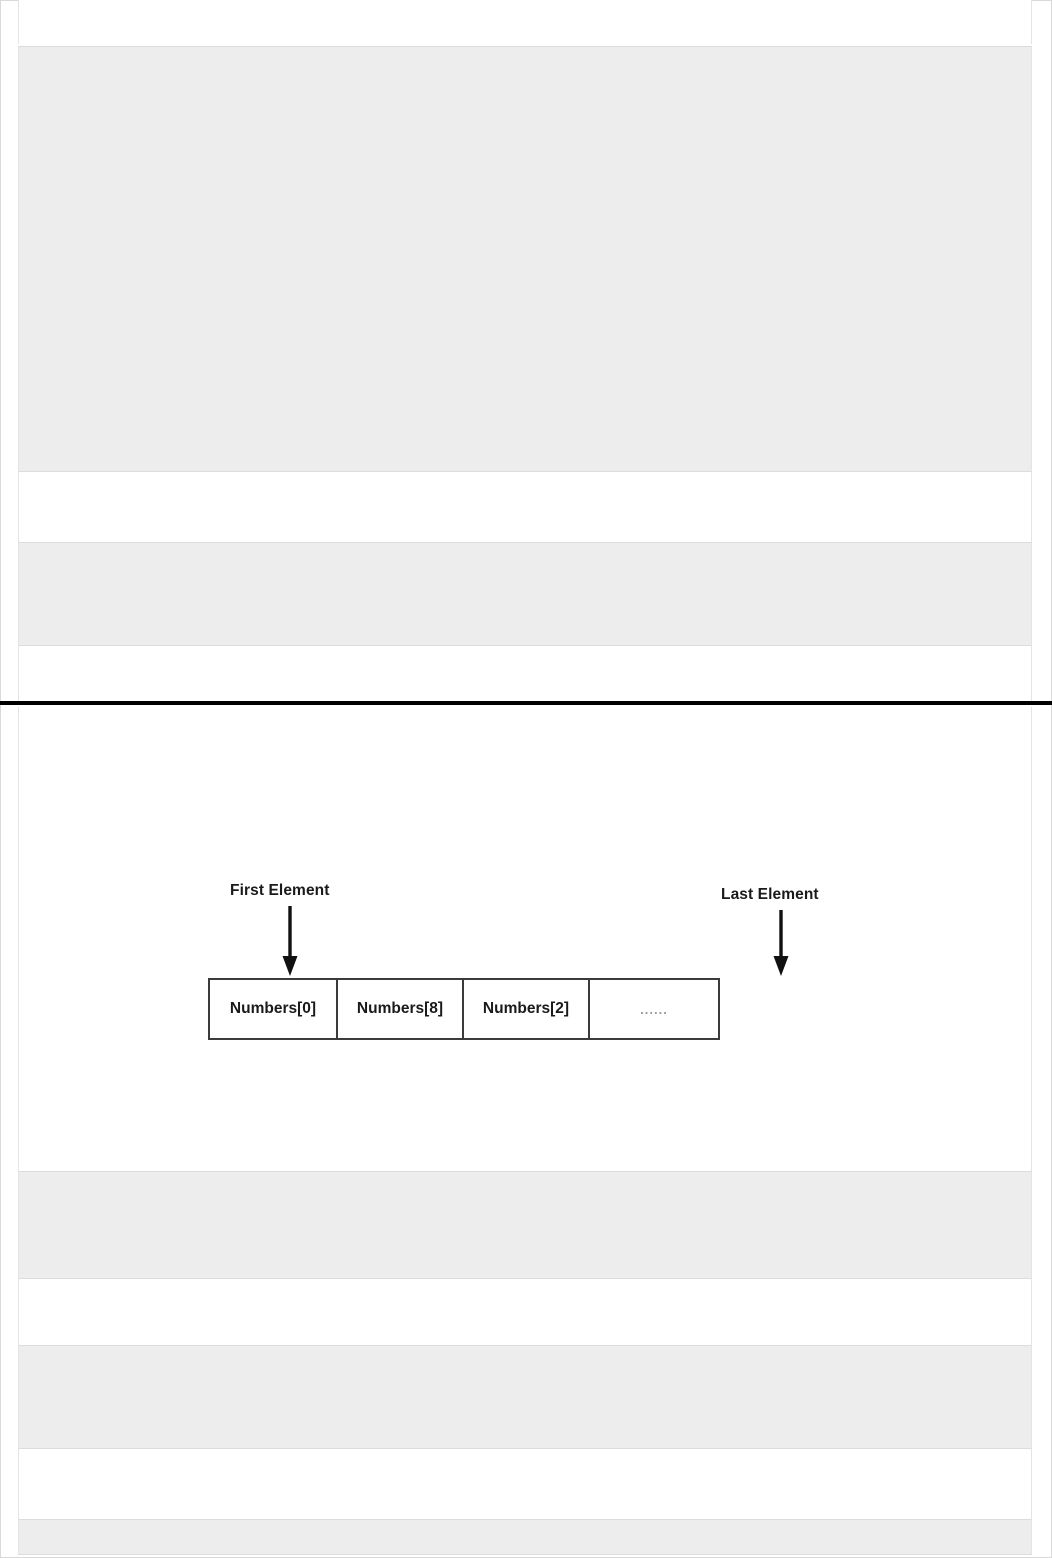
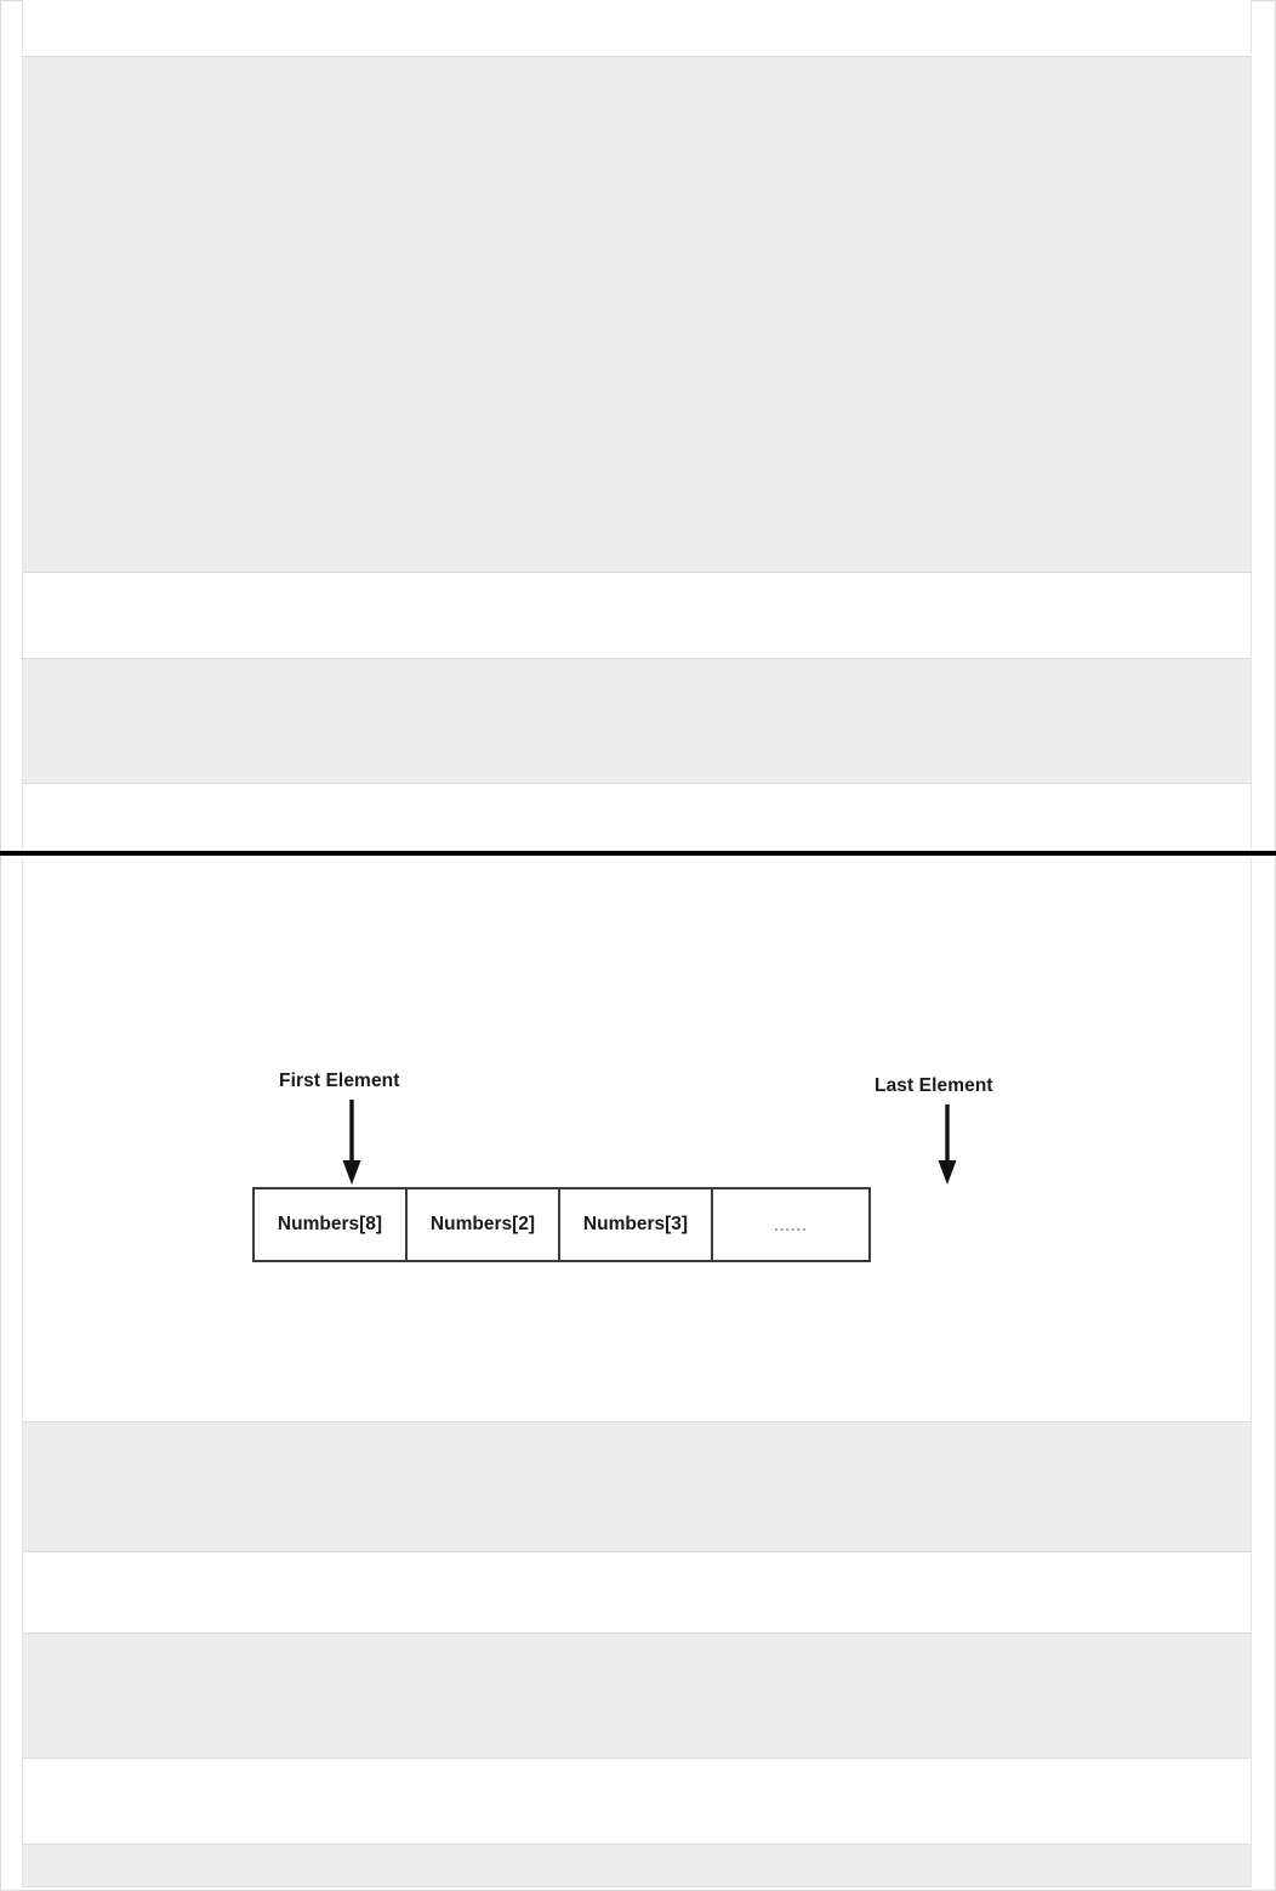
  First Element
  Last Element
- Numbers[0]
  Numbers[8]
  Numbers[2]
+ Numbers[3]
  ......
